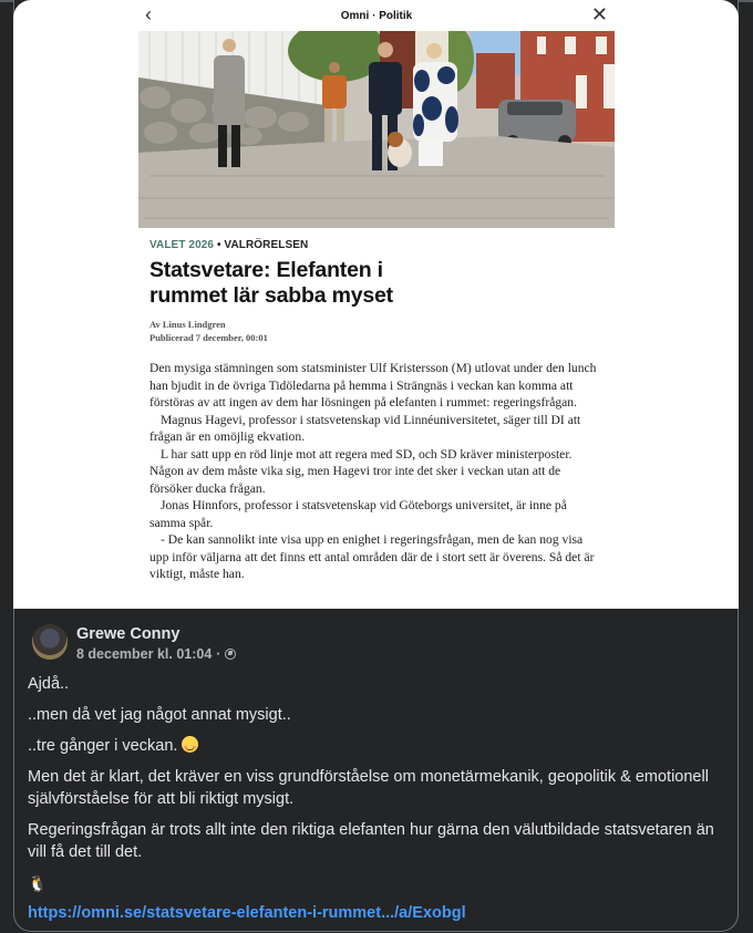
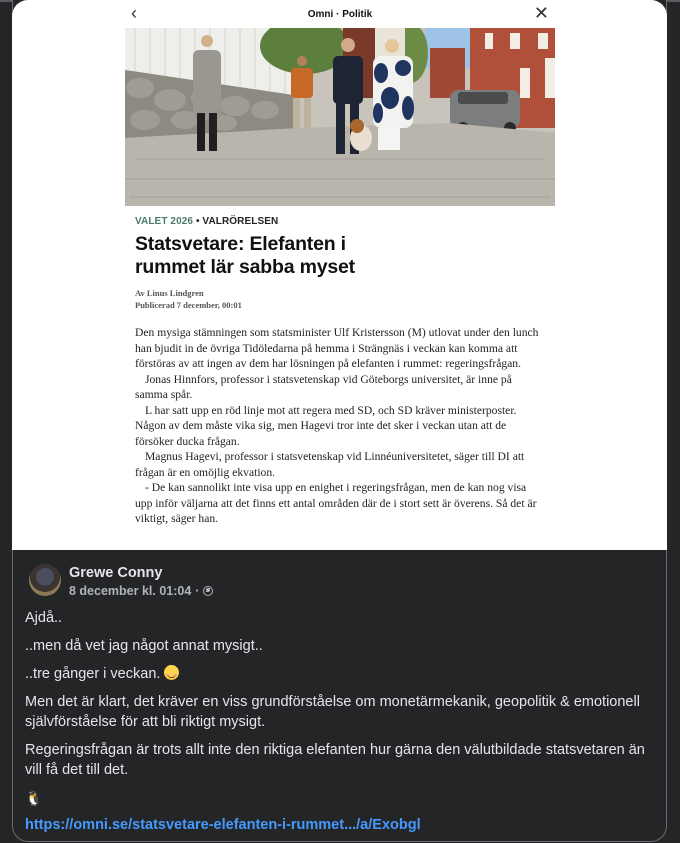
  ‹
  Omni · Politik
  ✕
  VALET 2026 • VALRÖRELSEN
  Statsvetare: Elefanten i
  rummet lär sabba myset
  Av Linus Lindgren
  Publicerad 7 december, 00:01
  Den mysiga stämningen som statsminister Ulf Kristersson (M) utlovat under den lunch han bjudit in de övriga Tidöledarna på hemma i Strängnäs i veckan kan komma att förstöras av att ingen av dem har lösningen på elefanten i rummet: regeringsfrågan.
- Magnus Hagevi, professor i statsvetenskap vid Linnéuniversitetet, säger till DI att frågan är en omöjlig ekvation.
+ Jonas Hinnfors, professor i statsvetenskap vid Göteborgs universitet, är inne på samma spår.
  L har satt upp en röd linje mot att regera med SD, och SD kräver ministerposter. Någon av dem måste vika sig, men Hagevi tror inte det sker i veckan utan att de försöker ducka frågan.
- Jonas Hinnfors, professor i statsvetenskap vid Göteborgs universitet, är inne på samma spår.
+ Magnus Hagevi, professor i statsvetenskap vid Linnéuniversitetet, säger till DI att frågan är en omöjlig ekvation.
- - De kan sannolikt inte visa upp en enighet i regeringsfrågan, men de kan nog visa upp inför väljarna att det finns ett antal områden där de i stort sett är överens. Så det är viktigt, måste han.
+ - De kan sannolikt inte visa upp en enighet i regeringsfrågan, men de kan nog visa upp inför väljarna att det finns ett antal områden där de i stort sett är överens. Så det är viktigt, säger han.
  Grewe Conny
  8 december kl. 01:04
  ·
  Ajdå..
  ..men då vet jag något annat mysigt..
  ..tre gånger i veckan.
  Men det är klart, det kräver en viss grundförståelse om monetärmekanik, geopolitik & emotionell självförståelse för att bli riktigt mysigt.
  Regeringsfrågan är trots allt inte den riktiga elefanten hur gärna den välutbildade statsvetaren än vill få det till det.
  🐧
  https://omni.se/statsvetare-elefanten-i-rummet.../a/Exobgl
